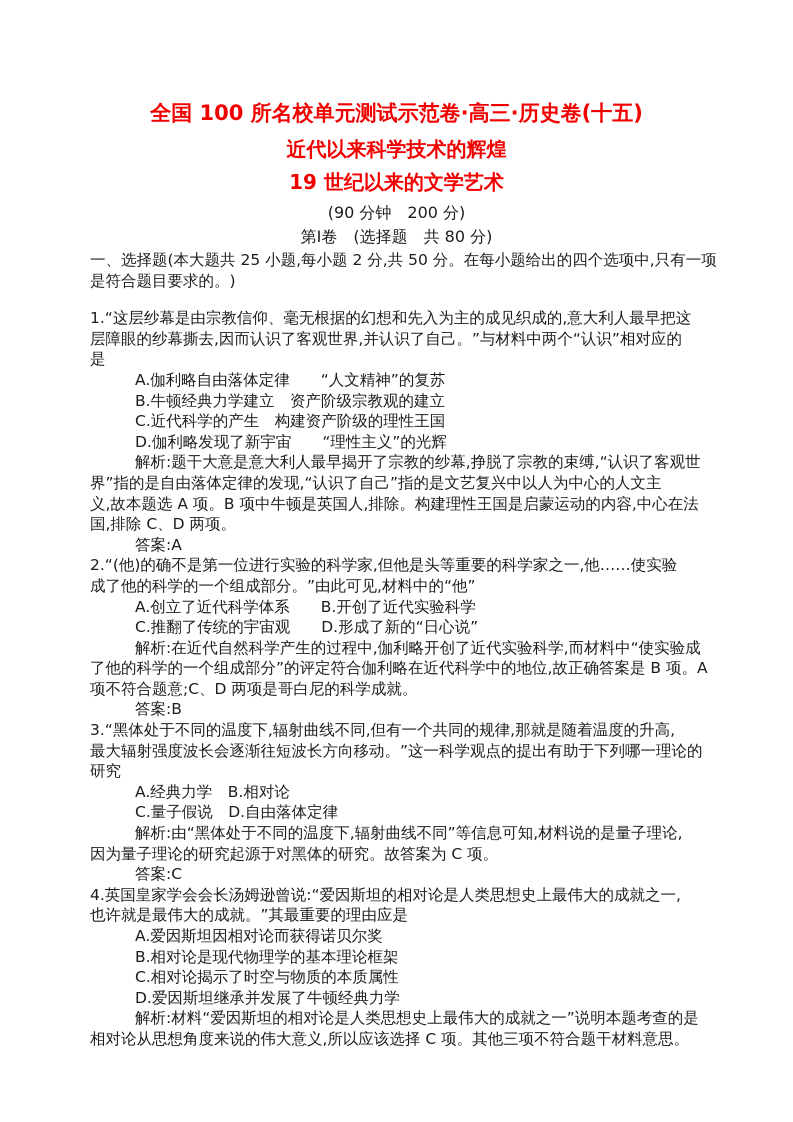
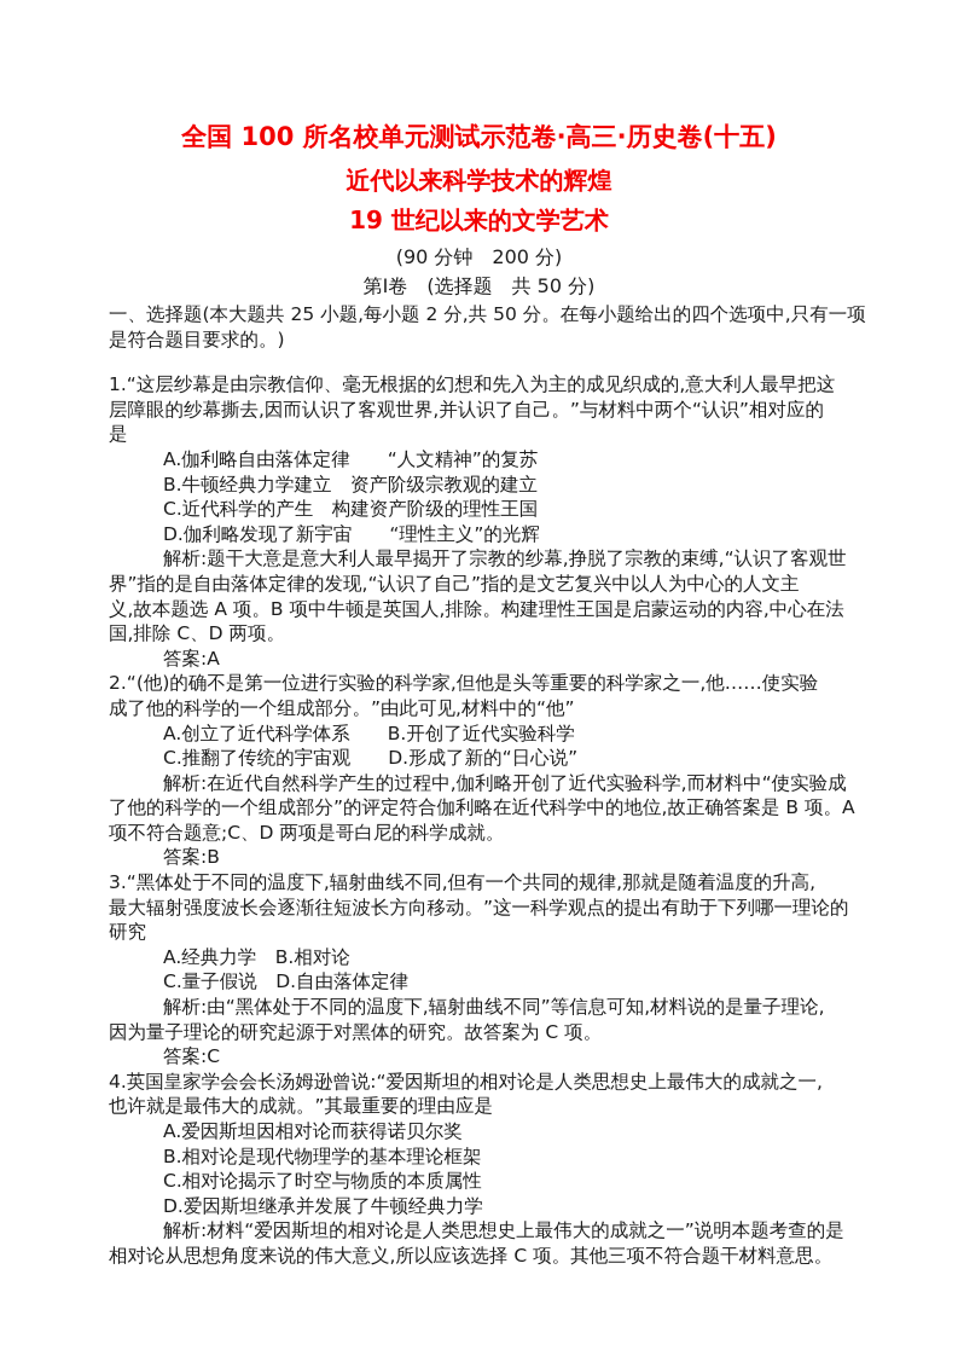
  全国 100 所名校单元测试示范卷·高三·历史卷(十五)
  近代以来科学技术的辉煌
  19 世纪以来的文学艺术
  (90 分钟 200 分)
- 第Ⅰ卷 (选择题 共 80 分)
+ 第Ⅰ卷 (选择题 共 50 分)
  一、选择题(本大题共 25 小题,每小题 2 分,共 50 分。在每小题给出的四个选项中,只有一项
  是符合题目要求的。)
  1.“这层纱幕是由宗教信仰、毫无根据的幻想和先入为主的成见织成的,意大利人最早把这
  层障眼的纱幕撕去,因而认识了客观世界,并认识了自己。”与材料中两个“认识”相对应的
  是
  A.伽利略自由落体定律 “人文精神”的复苏
  B.牛顿经典力学建立 资产阶级宗教观的建立
  C.近代科学的产生 构建资产阶级的理性王国
  D.伽利略发现了新宇宙 “理性主义”的光辉
  解析:题干大意是意大利人最早揭开了宗教的纱幕,挣脱了宗教的束缚,“认识了客观世
  界”指的是自由落体定律的发现,“认识了自己”指的是文艺复兴中以人为中心的人文主
  义,故本题选 A 项。B 项中牛顿是英国人,排除。构建理性王国是启蒙运动的内容,中心在法
  国,排除 C、D 两项。
  答案:A
  2.“(他)的确不是第一位进行实验的科学家,但他是头等重要的科学家之一,他……使实验
  成了他的科学的一个组成部分。”由此可见,材料中的“他”
  A.创立了近代科学体系 B.开创了近代实验科学
  C.推翻了传统的宇宙观 D.形成了新的“日心说”
  解析:在近代自然科学产生的过程中,伽利略开创了近代实验科学,而材料中“使实验成
  了他的科学的一个组成部分”的评定符合伽利略在近代科学中的地位,故正确答案是 B 项。A
  项不符合题意;C、D 两项是哥白尼的科学成就。
  答案:B
  3.“黑体处于不同的温度下,辐射曲线不同,但有一个共同的规律,那就是随着温度的升高,
  最大辐射强度波长会逐渐往短波长方向移动。”这一科学观点的提出有助于下列哪一理论的
  研究
  A.经典力学 B.相对论
  C.量子假说 D.自由落体定律
  解析:由“黑体处于不同的温度下,辐射曲线不同”等信息可知,材料说的是量子理论,
  因为量子理论的研究起源于对黑体的研究。故答案为 C 项。
  答案:C
  4.英国皇家学会会长汤姆逊曾说:“爱因斯坦的相对论是人类思想史上最伟大的成就之一,
  也许就是最伟大的成就。”其最重要的理由应是
  A.爱因斯坦因相对论而获得诺贝尔奖
  B.相对论是现代物理学的基本理论框架
  C.相对论揭示了时空与物质的本质属性
  D.爱因斯坦继承并发展了牛顿经典力学
  解析:材料“爱因斯坦的相对论是人类思想史上最伟大的成就之一”说明本题考查的是
  相对论从思想角度来说的伟大意义,所以应该选择 C 项。其他三项不符合题干材料意思。
